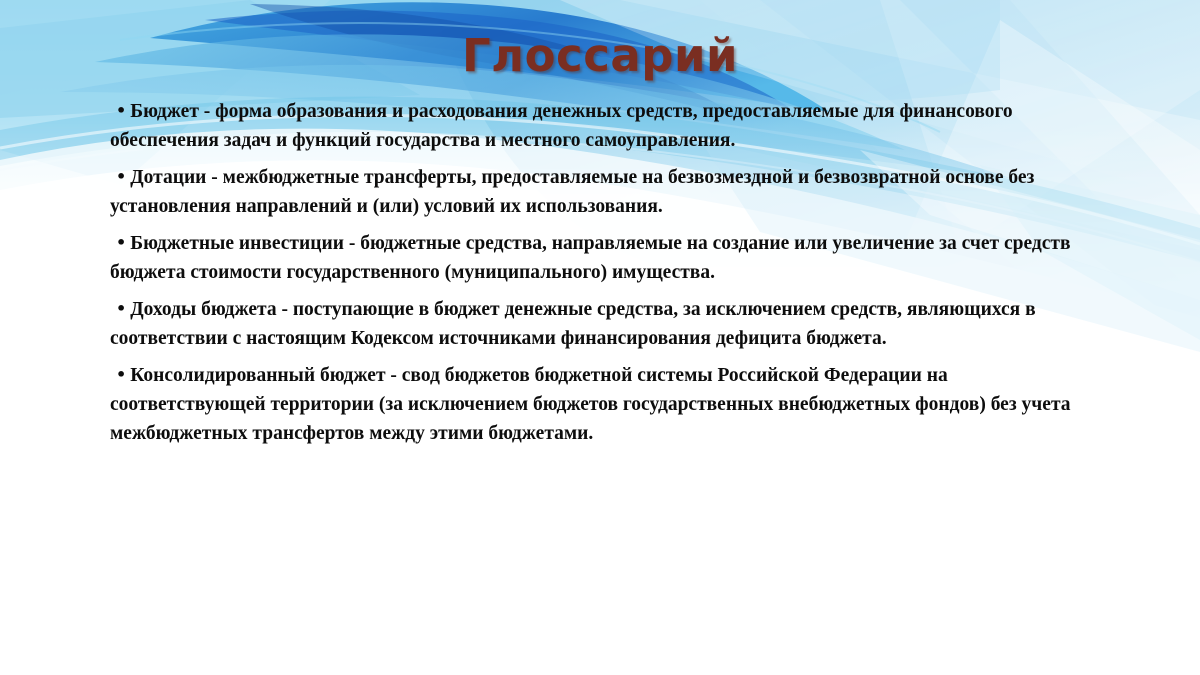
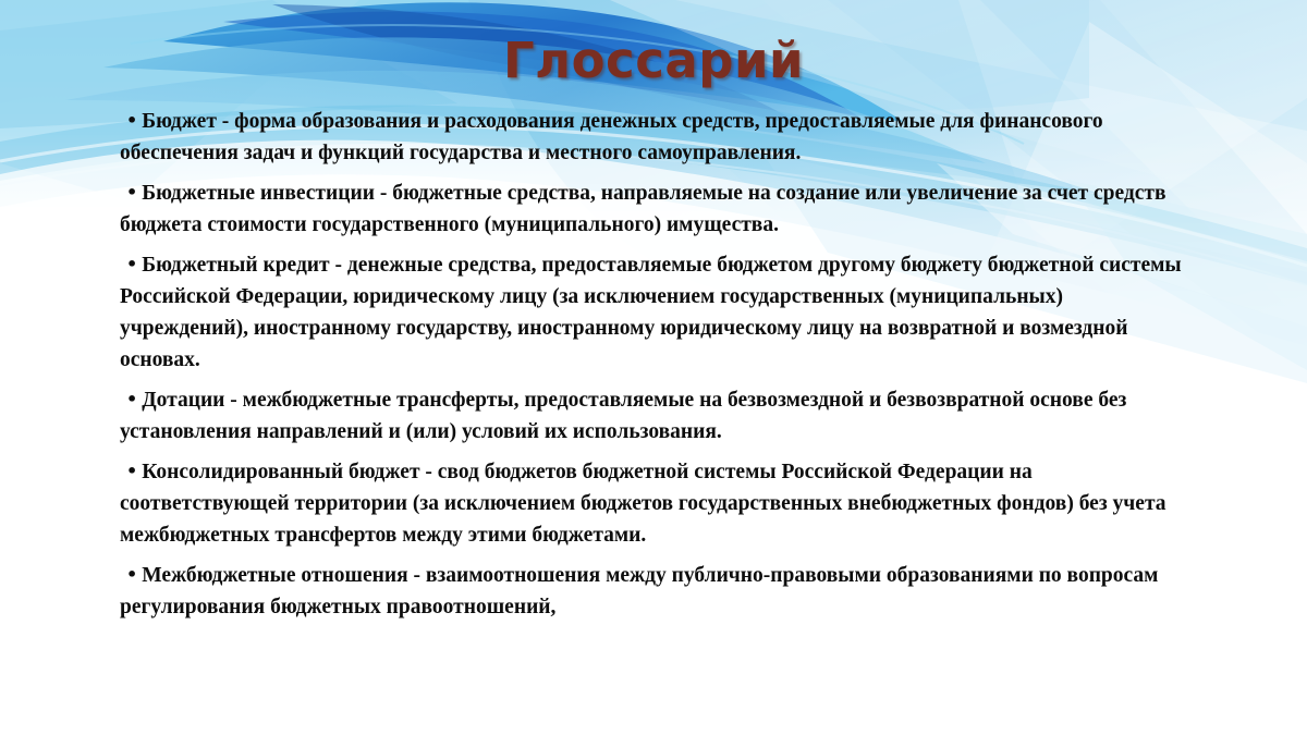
  Глоссарий
  • Бюджет - форма образования и расходования денежных средств, предоставляемые для финансового обеспечения задач и функций государства и местного самоуправления.
- • Дотации - межбюджетные трансферты, предоставляемые на безвозмездной и безвозвратной основе без установления направлений и (или) условий их использования.
+ • Бюджетные инвестиции - бюджетные средства, направляемые на создание или увеличение за счет средств бюджета стоимости государственного (муниципального) имущества.
+ • Бюджетный кредит - денежные средства, предоставляемые бюджетом другому бюджету бюджетной системы Российской Федерации, юридическому лицу (за исключением государственных (муниципальных) учреждений), иностранному государству, иностранному юридическому лицу на возвратной и возмездной основах.
- • Бюджетные инвестиции - бюджетные средства, направляемые на создание или увеличение за счет средств бюджета стоимости государственного (муниципального) имущества.
+ • Дотации - межбюджетные трансферты, предоставляемые на безвозмездной и безвозвратной основе без установления направлений и (или) условий их использования.
- • Доходы бюджета - поступающие в бюджет денежные средства, за исключением средств, являющихся в соответствии с настоящим Кодексом источниками финансирования дефицита бюджета.
  • Консолидированный бюджет - свод бюджетов бюджетной системы Российской Федерации на соответствующей территории (за исключением бюджетов государственных внебюджетных фондов) без учета межбюджетных трансфертов между этими бюджетами.
+ • Межбюджетные отношения - взаимоотношения между публично-правовыми образованиями по вопросам регулирования бюджетных правоотношений,
